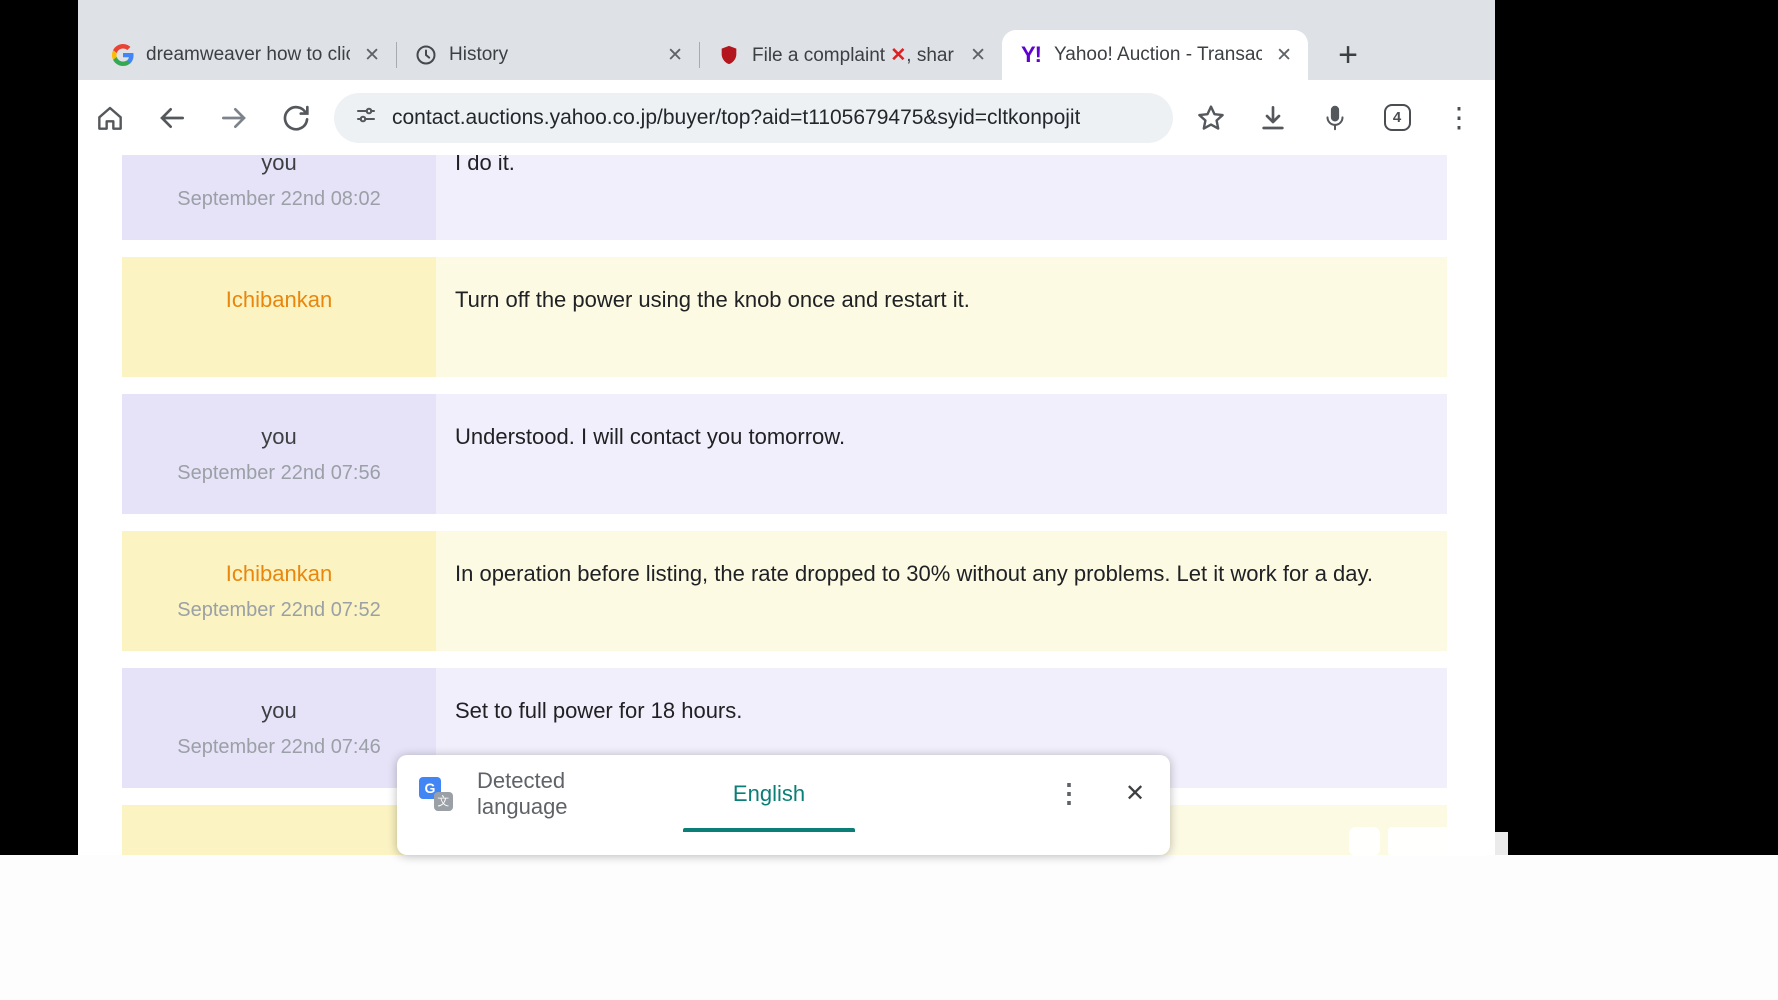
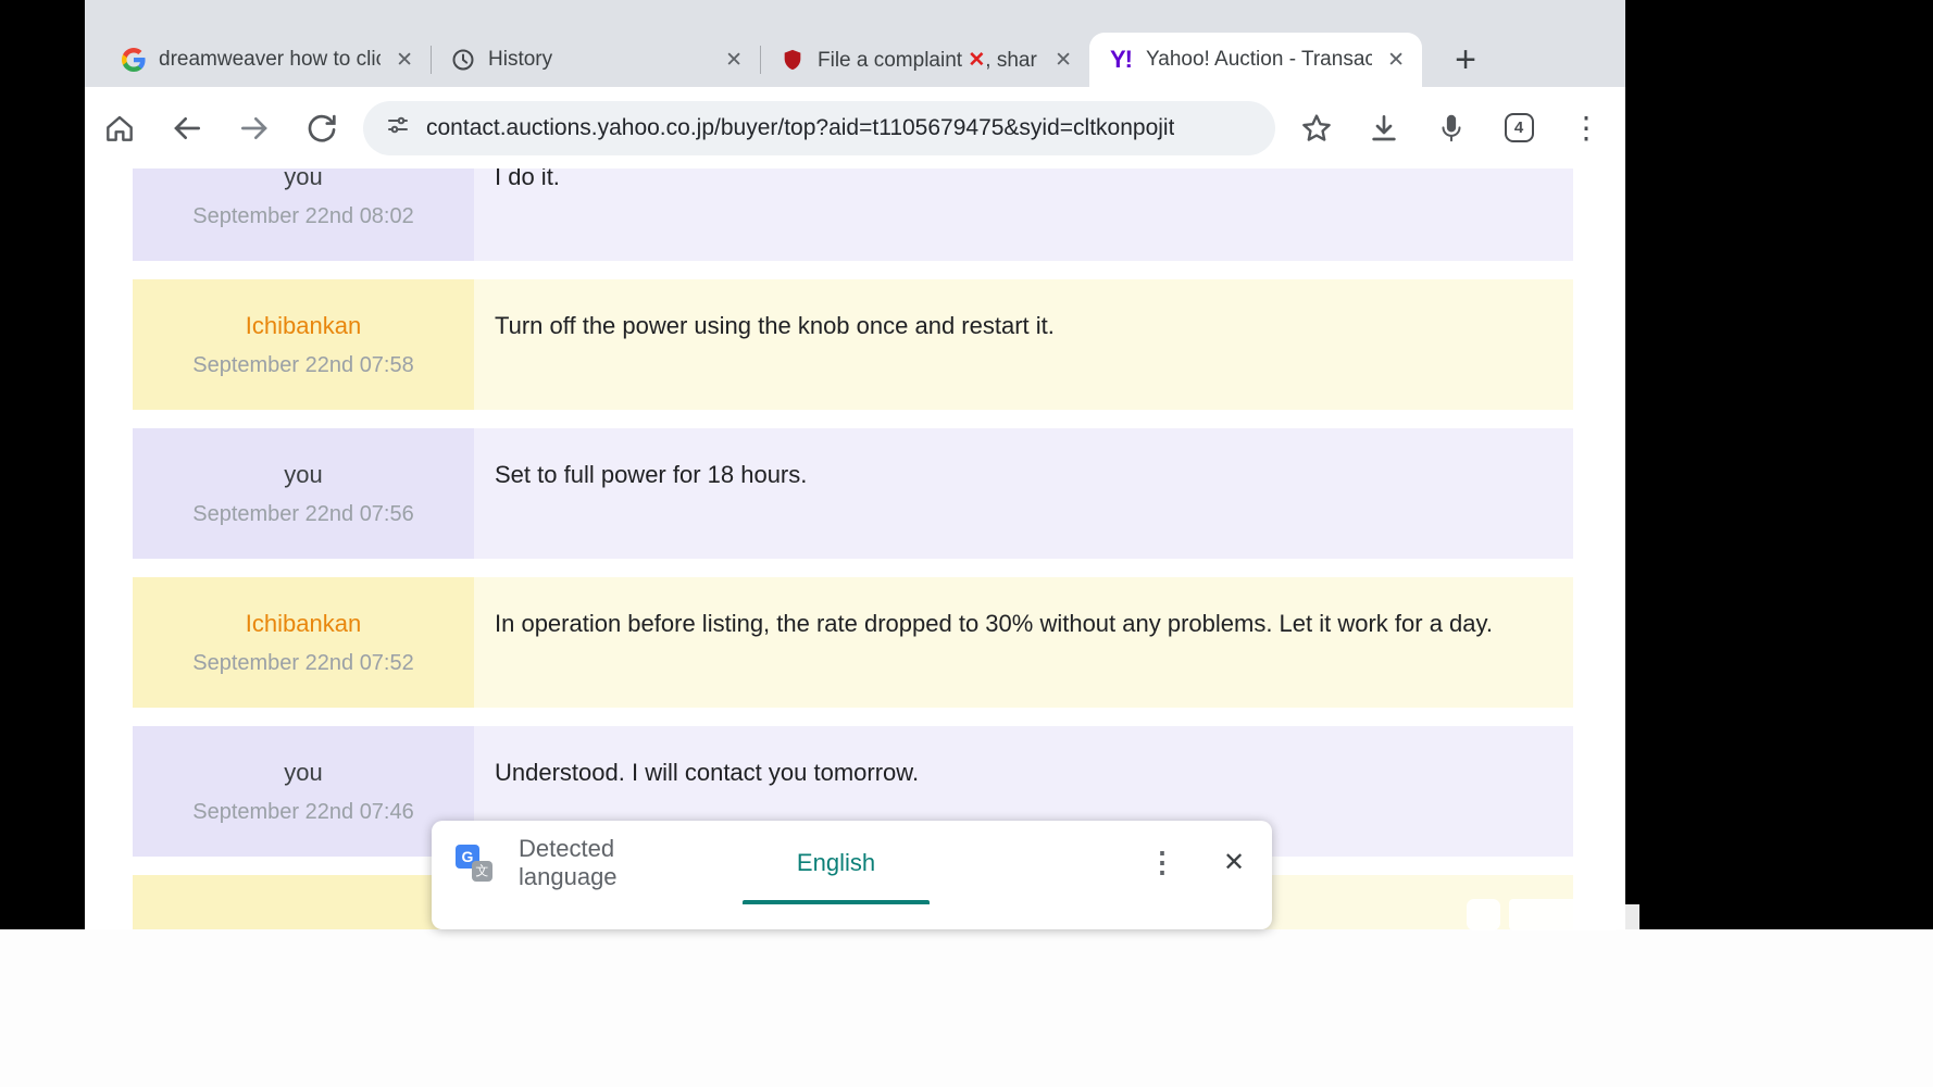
  dreamweaver how to cli
  ✕
  History
  ✕
  File a complaint ✕, shar
  ✕
  Y!
  Yahoo! Auction - Transac
  ✕
  +
  contact.auctions.yahoo.co.jp/buyer/top?aid=t1105679475&syid=cltkonpojit
  4
  ⋮
  you
  September 22nd 08:02
  I do it.
  Ichibankan
+ September 22nd 07:58
  Turn off the power using the knob once and restart it.
  you
  September 22nd 07:56
- Understood. I will contact you tomorrow.
+ Set to full power for 18 hours.
  Ichibankan
  September 22nd 07:52
  In operation before listing, the rate dropped to 30% without any problems. Let it work for a day.
  you
  September 22nd 07:46
- Set to full power for 18 hours.
+ Understood. I will contact you tomorrow.
  G
  文
  Detected language
  English
  ⋮
  ✕
